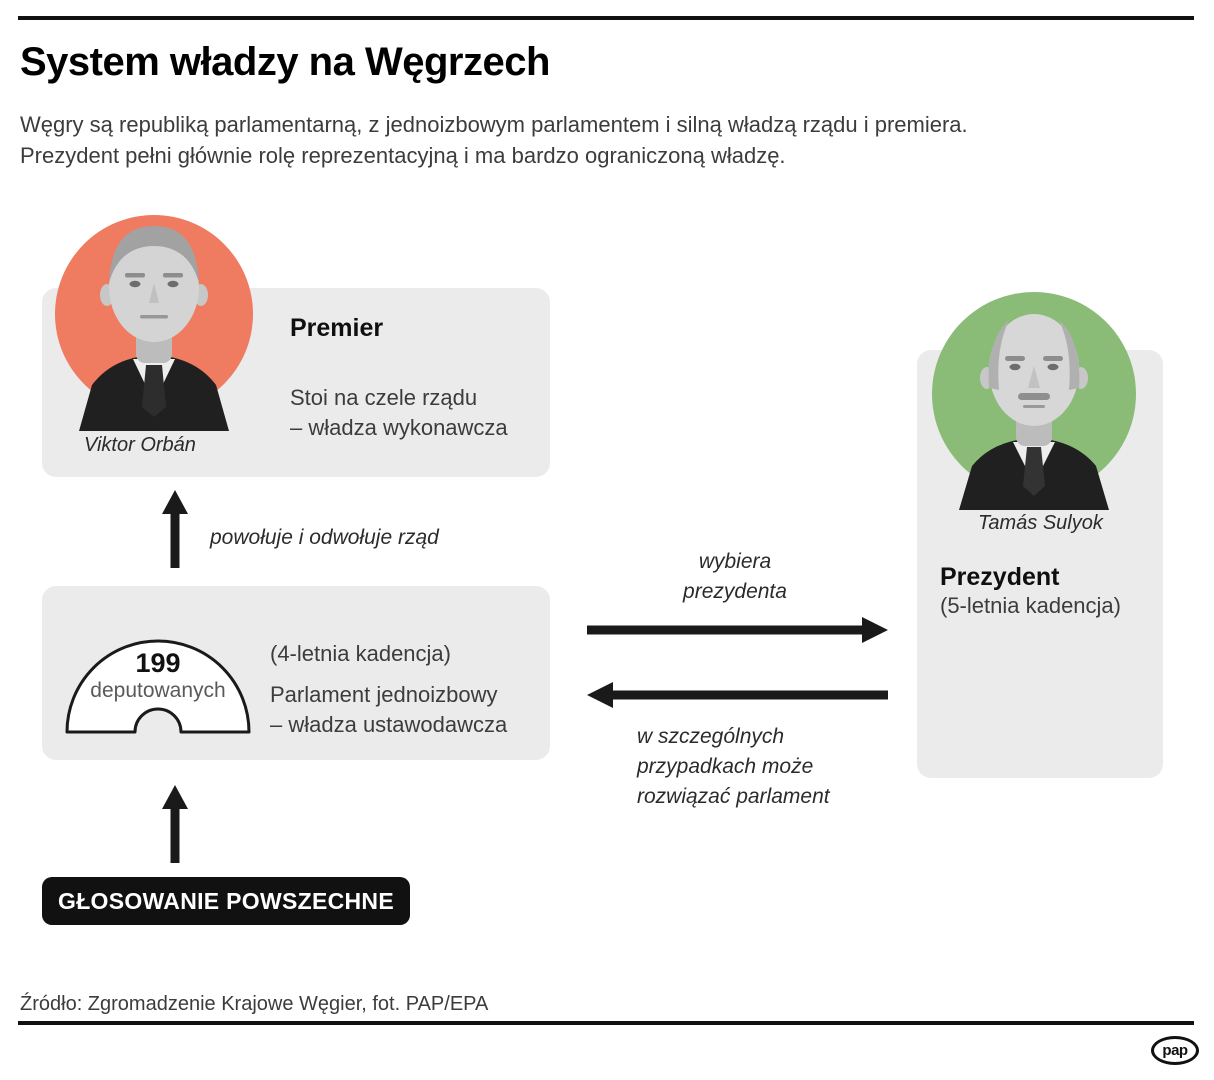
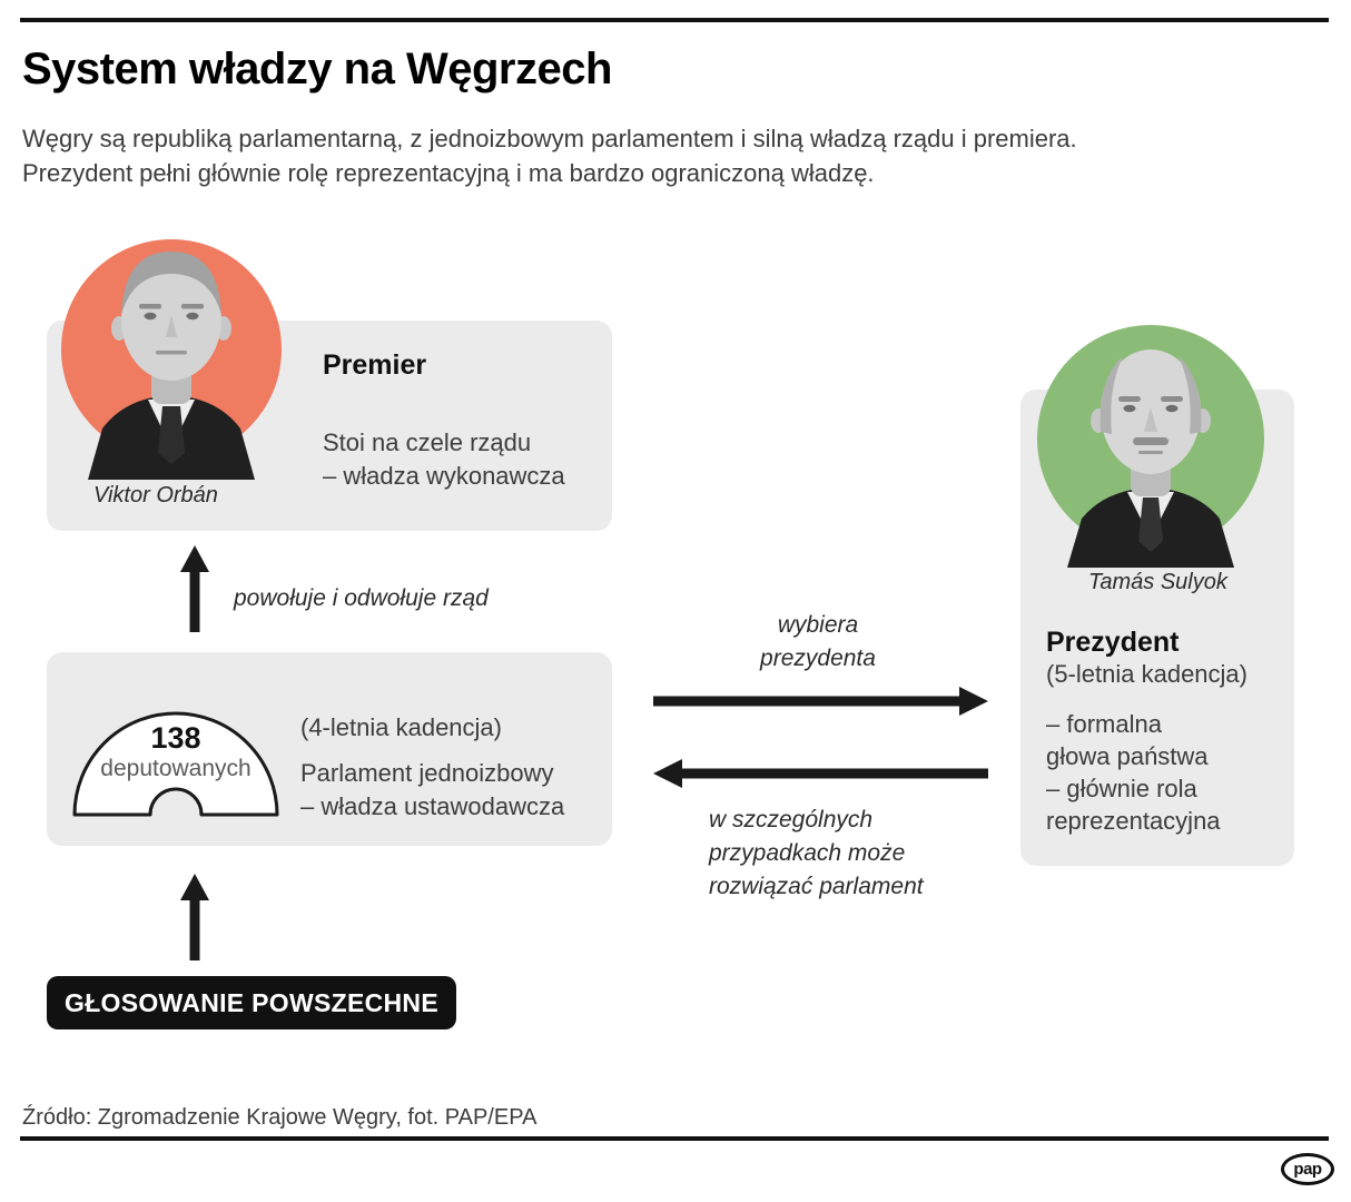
  System władzy na Węgrzech
  Węgry są republiką parlamentarną, z jednoizbowym parlamentem i silną władzą rządu i premiera.
  Prezydent pełni głównie rolę reprezentacyjną i ma bardzo ograniczoną władzę.
  Viktor Orbán
  Premier
  Stoi na czele rządu
  – władza wykonawcza
  powołuje i odwołuje rząd
- 199
+ 138
  deputowanych
  (4-letnia kadencja)
  Parlament jednoizbowy
  – władza ustawodawcza
  wybiera
  prezydenta
  w szczególnych
  przypadkach może
  rozwiązać parlament
  Tamás Sulyok
  Prezydent
  (5-letnia kadencja)
+ – formalna
+ głowa państwa
+ – głównie rola
+ reprezentacyjna
  GŁOSOWANIE POWSZECHNE
- Źródło: Zgromadzenie Krajowe Węgier, fot. PAP/EPA
+ Źródło: Zgromadzenie Krajowe Węgry, fot. PAP/EPA
  pap
